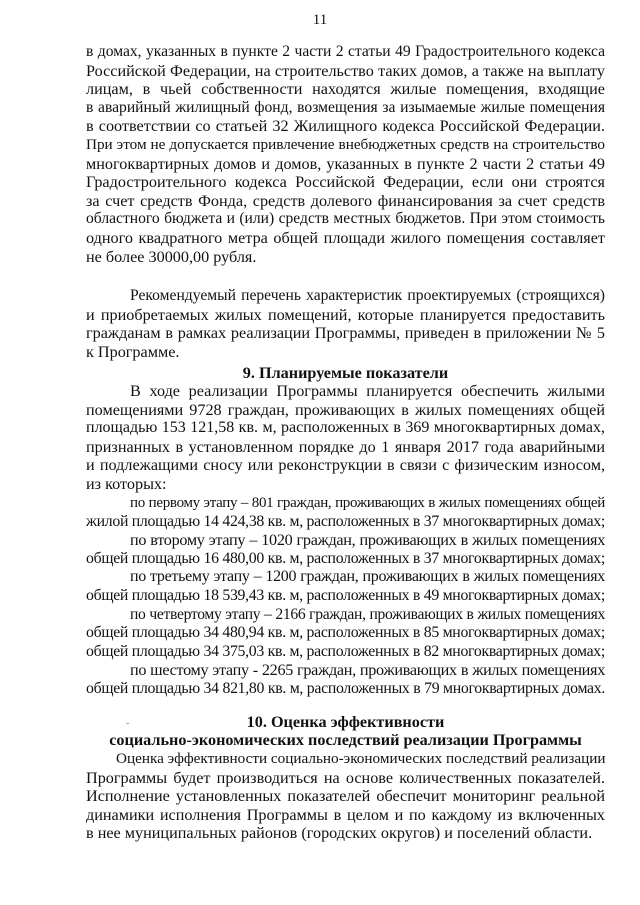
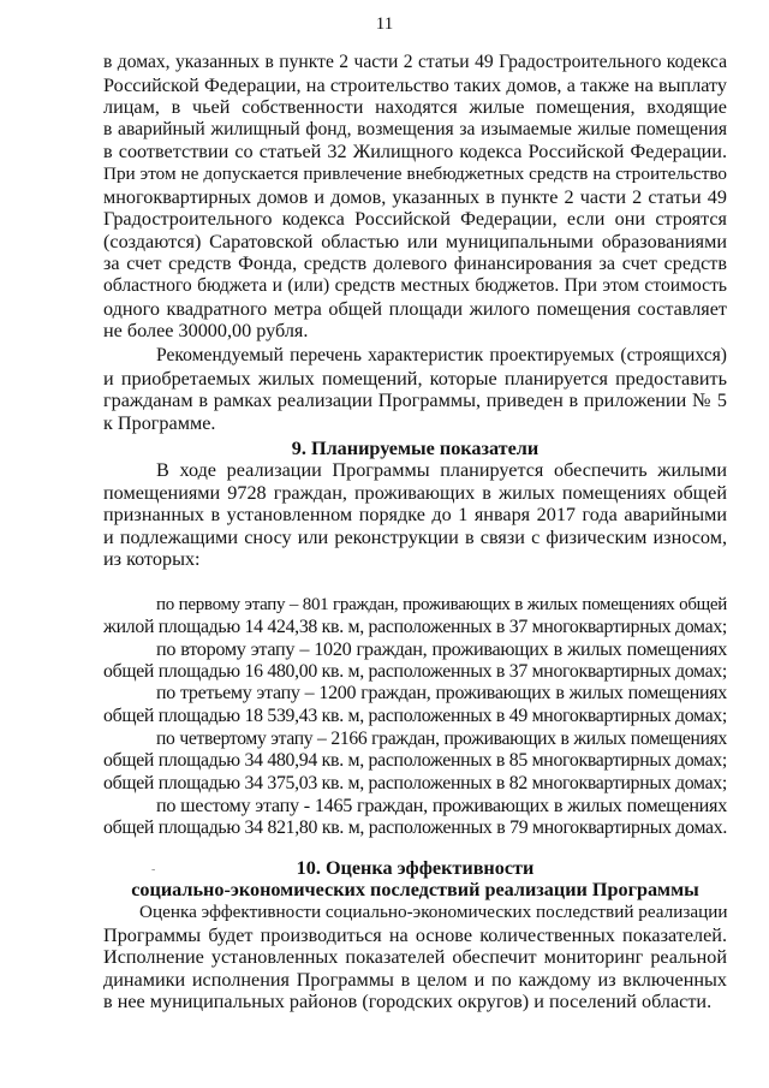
  11
  в домах, указанных в пункте 2 части 2 статьи 49 Градостроительного кодекса
  Российской Федерации, на строительство таких домов, а также на выплату
  лицам, в чьей собственности находятся жилые помещения, входящие
  в аварийный жилищный фонд, возмещения за изымаемые жилые помещения
  в соответствии со статьей 32 Жилищного кодекса Российской Федерации.
  При этом не допускается привлечение внебюджетных средств на строительство
  многоквартирных домов и домов, указанных в пункте 2 части 2 статьи 49
  Градостроительного кодекса Российской Федерации, если они строятся
+ (создаются) Саратовской областью или муниципальными образованиями
  за счет средств Фонда, средств долевого финансирования за счет средств
  областного бюджета и (или) средств местных бюджетов. При этом стоимость
  одного квадратного метра общей площади жилого помещения составляет
  не более 30000,00 рубля.
  Рекомендуемый перечень характеристик проектируемых (строящихся)
  и приобретаемых жилых помещений, которые планируется предоставить
  гражданам в рамках реализации Программы, приведен в приложении № 5
  к Программе.
  9. Планируемые показатели
  В ходе реализации Программы планируется обеспечить жилыми
  помещениями 9728 граждан, проживающих в жилых помещениях общей
- площадью 153 121,58 кв. м, расположенных в 369 многоквартирных домах,
  признанных в установленном порядке до 1 января 2017 года аварийными
  и подлежащими сносу или реконструкции в связи с физическим износом,
  из которых:
  по первому этапу – 801 граждан, проживающих в жилых помещениях общей
  жилой площадью 14 424,38 кв. м, расположенных в 37 многоквартирных домах;
  по второму этапу – 1020 граждан, проживающих в жилых помещениях
  общей площадью 16 480,00 кв. м, расположенных в 37 многоквартирных домах;
  по третьему этапу – 1200 граждан, проживающих в жилых помещениях
  общей площадью 18 539,43 кв. м, расположенных в 49 многоквартирных домах;
  по четвертому этапу – 2166 граждан, проживающих в жилых помещениях
  общей площадью 34 480,94 кв. м, расположенных в 85 многоквартирных домах;
  общей площадью 34 375,03 кв. м, расположенных в 82 многоквартирных домах;
- по шестому этапу - 2265 граждан, проживающих в жилых помещениях
+ по шестому этапу - 1465 граждан, проживающих в жилых помещениях
  общей площадью 34 821,80 кв. м, расположенных в 79 многоквартирных домах.
  -
  10. Оценка эффективности
  социально-экономических последствий реализации Программы
  Оценка эффективности социально-экономических последствий реализации
  Программы будет производиться на основе количественных показателей.
  Исполнение установленных показателей обеспечит мониторинг реальной
  динамики исполнения Программы в целом и по каждому из включенных
  в нее муниципальных районов (городских округов) и поселений области.
